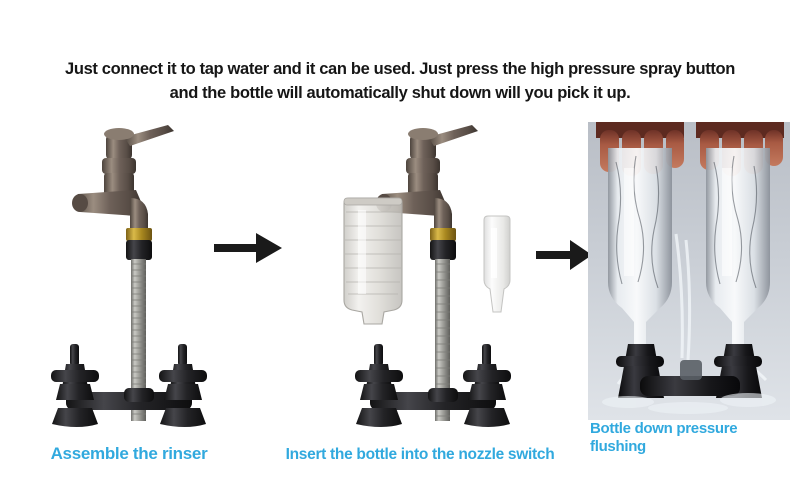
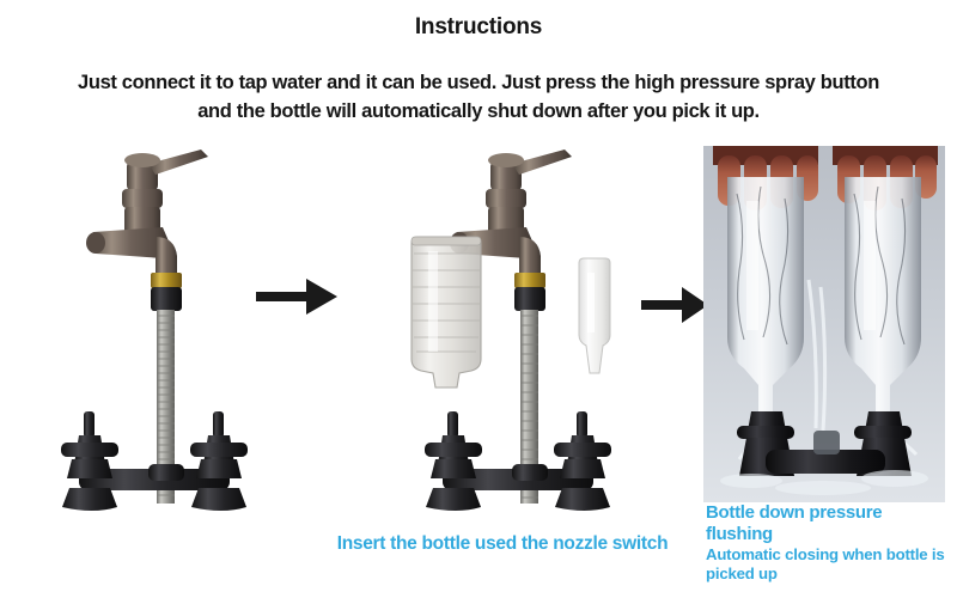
+ Instructions
- Just connect it to tap water and it can be used. Just press the high pressure spray button and the bottle will automatically shut down will you pick it up.
+ Just connect it to tap water and it can be used. Just press the high pressure spray button and the bottle will automatically shut down after you pick it up.
- Assemble the rinser
- Insert the bottle into the nozzle switch
+ Insert the bottle used the nozzle switch
  Bottle down pressure flushing
+ Automatic closing when bottle is picked up
